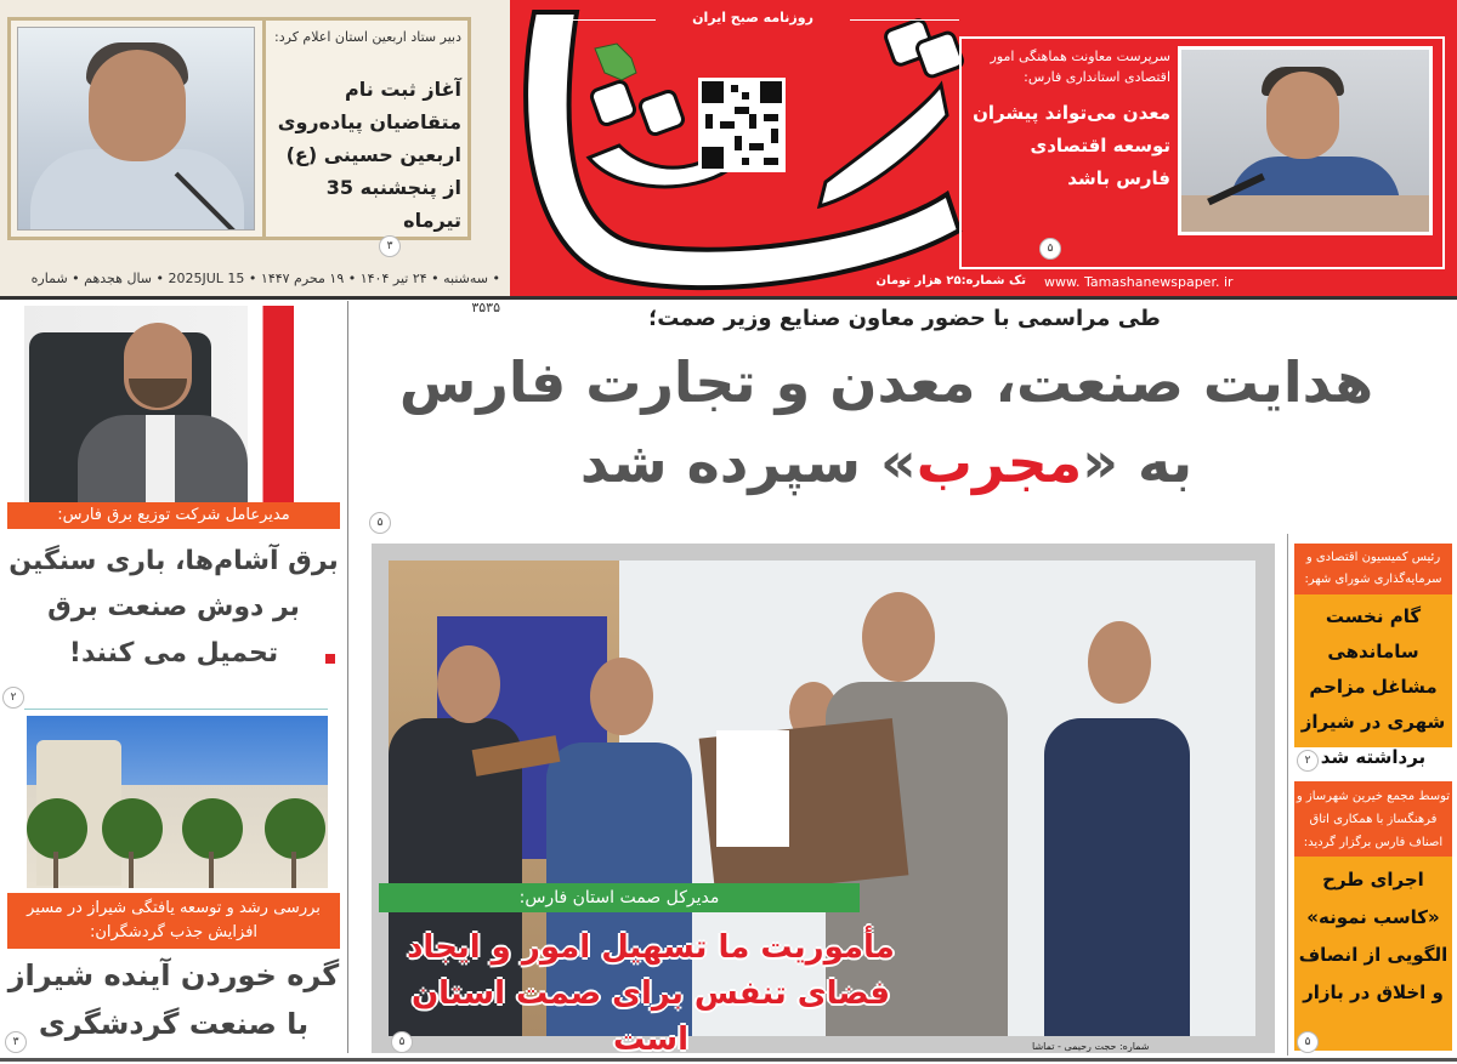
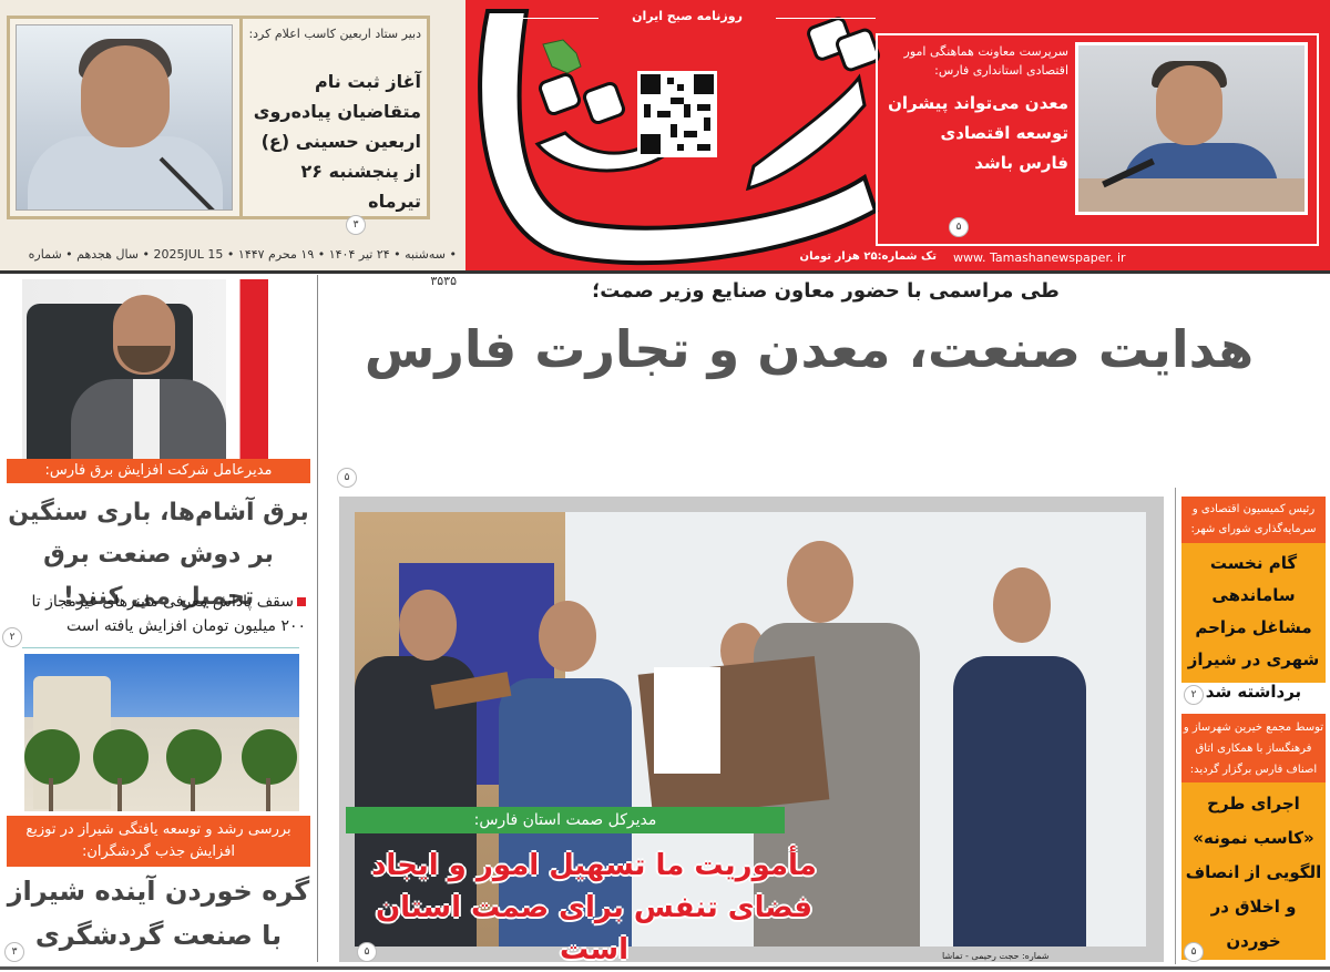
- دبیر ستاد اربعین استان اعلام کرد:
+ دبیر ستاد اربعین کاسب اعلام کرد:
- آغاز ثبت نام متقاضیان پیاده‌روی اربعین حسینی (ع) از پنجشنبه 35 تیرماه
+ آغاز ثبت نام متقاضیان پیاده‌روی اربعین حسینی (ع) از پنجشنبه ۲۶ تیرماه
  ۳
  • سهشنبه • ۲۴ تیر ۱۴۰۴ • ۱۹ محرم ۱۴۴۷ • 2025JUL 15 • سال هجدهم • شماره ۳۵۳۵
  روزنامه صبح ایران
  تک شماره:۲۵ هزار تومان
  www. Tamashanewspaper. ir
  سرپرست معاونت هماهنگی امور اقتصادی استانداری فارس:
  معدن می‌تواند پیشران توسعه اقتصادی فارس باشد
  ۵
  طی مراسمی با حضور معاون صنایع وزیر صمت؛
  هدایت صنعت، معدن و تجارت فارس
- به «مجرب» سپرده شد
  ۵
- مدیرعامل شرکت توزیع برق فارس:
+ مدیرعامل شرکت افزایش برق فارس:
  برق آشام‌ها، باری سنگین بر دوش صنعت برق تحمیل می کنند!
+ سقف پاداش معرفی ماینرهای غیرمجاز تا ۲۰۰ میلیون تومان افزایش یافته است
  ۲
- بررسی رشد و توسعه یافتگی شیراز در مسیر افزایش جذب گردشگران:
+ بررسی رشد و توسعه یافتگی شیراز در توزیع افزایش جذب گردشگران:
  گره خوردن آینده شیراز با صنعت گردشگری
  ۳
  مدیرکل صمت استان فارس:
  مأموریت ما تسهیل امور و ایجاد فضای تنفس برای صمت استان است
  شماره: حجت رحیمی - تماشا
  ۵
  رئیس کمیسیون اقتصادی و سرمایهگذاری شورای شهر:
  گام نخست ساماندهی مشاغل مزاحم شهری در شیراز برداشته شد
  ۲
  توسط مجمع خیرین شهرساز و فرهنگساز با همکاری اتاق اصناف فارس برگزار گردید:
- اجرای طرح «کاسب نمونه» الگویی از انصاف و اخلاق در بازار
+ اجرای طرح «کاسب نمونه» الگویی از انصاف و اخلاق در خوردن
  ۵
